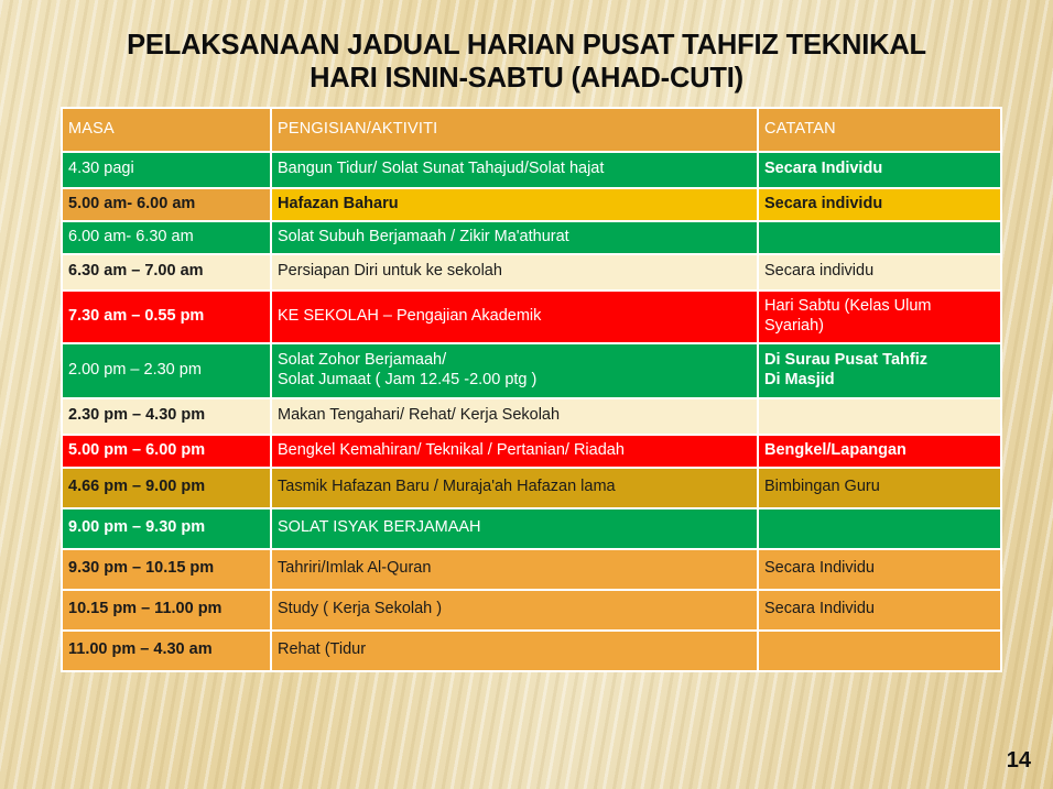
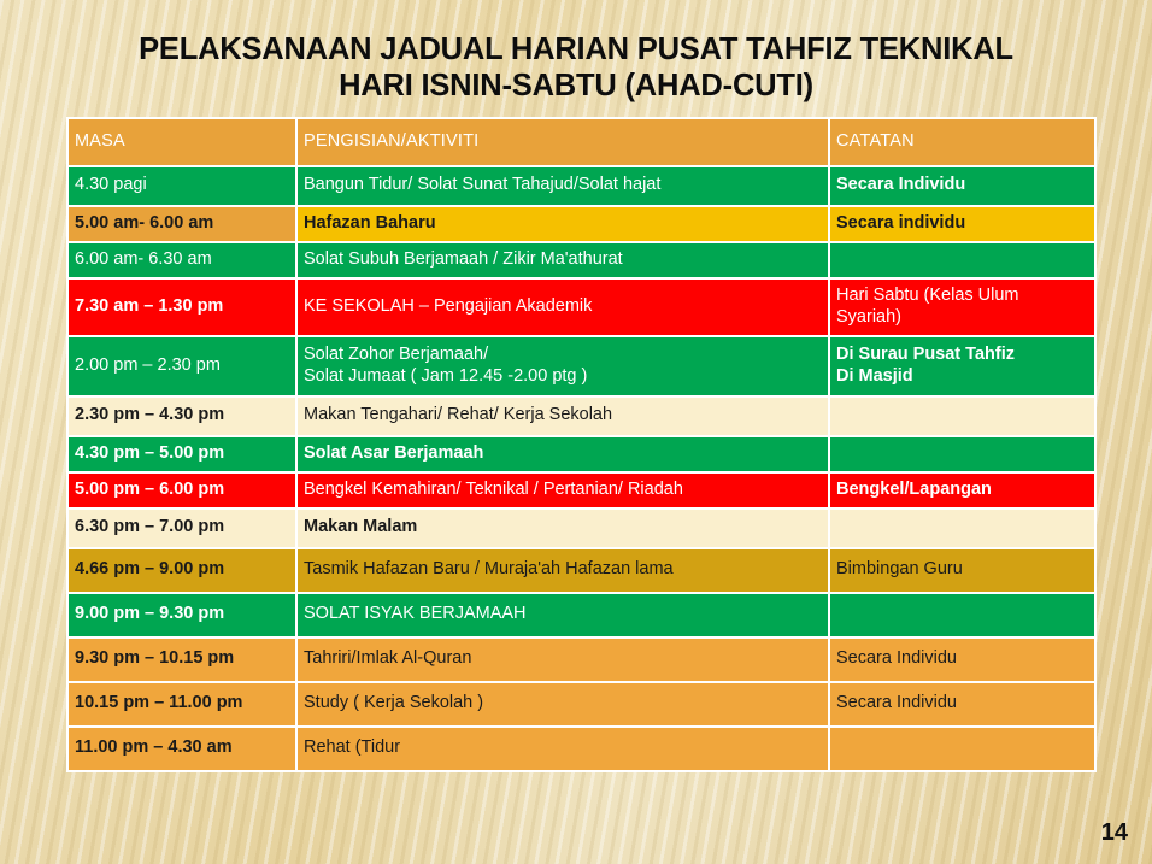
  PELAKSANAAN JADUAL HARIAN PUSAT TAHFIZ TEKNIKAL
  HARI ISNIN-SABTU (AHAD-CUTI)
  MASA	PENGISIAN/AKTIVITI	CATATAN
  4.30 pagi	Bangun Tidur/ Solat Sunat Tahajud/Solat hajat	Secara Individu
  5.00 am- 6.00 am	Hafazan Baharu	Secara individu
  6.00 am- 6.30 am	Solat Subuh Berjamaah / Zikir Ma'athurat
- 6.30 am – 7.00 am	Persiapan Diri untuk ke sekolah	Secara individu
- 7.30 am – 0.55 pm	KE SEKOLAH – Pengajian Akademik	Hari Sabtu (Kelas Ulum Syariah)
+ 7.30 am – 1.30 pm	KE SEKOLAH – Pengajian Akademik	Hari Sabtu (Kelas Ulum Syariah)
  2.00 pm – 2.30 pm	Solat Zohor Berjamaah/ Solat Jumaat ( Jam 12.45 -2.00 ptg )	Di Surau Pusat Tahfiz Di Masjid
  2.30 pm – 4.30 pm	Makan Tengahari/ Rehat/ Kerja Sekolah
+ 4.30 pm – 5.00 pm	Solat Asar Berjamaah
  5.00 pm – 6.00 pm	Bengkel Kemahiran/ Teknikal / Pertanian/ Riadah	Bengkel/Lapangan
+ 6.30 pm – 7.00 pm	Makan Malam
  4.66 pm – 9.00 pm	Tasmik Hafazan Baru / Muraja'ah Hafazan lama	Bimbingan Guru
  9.00 pm – 9.30 pm	SOLAT ISYAK BERJAMAAH
  9.30 pm – 10.15 pm	Tahriri/Imlak Al-Quran	Secara Individu
  10.15 pm – 11.00 pm	Study ( Kerja Sekolah )	Secara Individu
  11.00 pm – 4.30 am	Rehat (Tidur
  14
